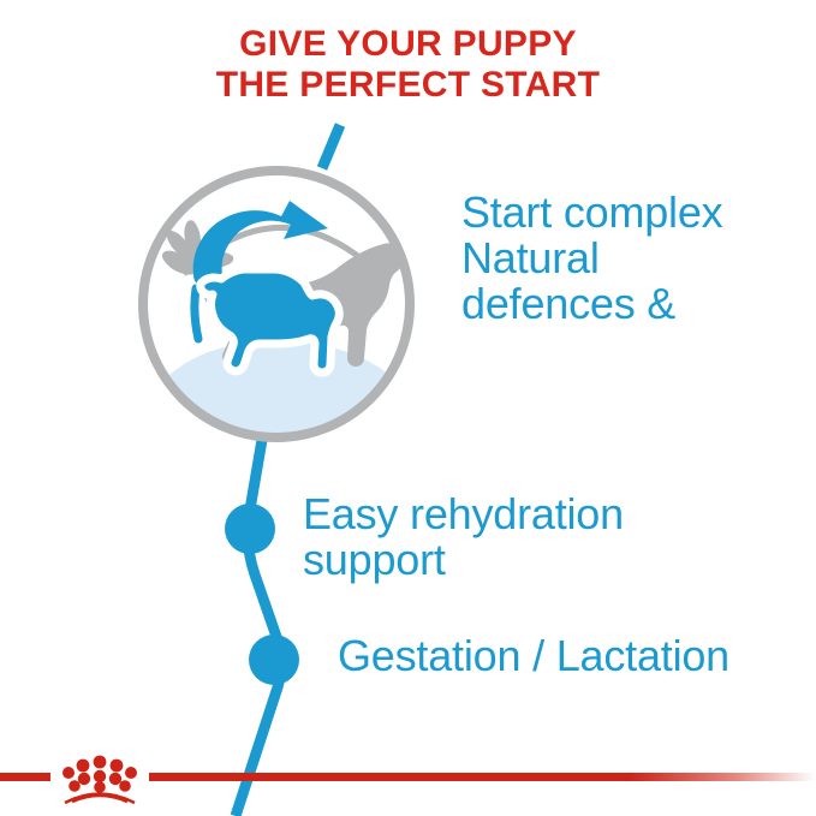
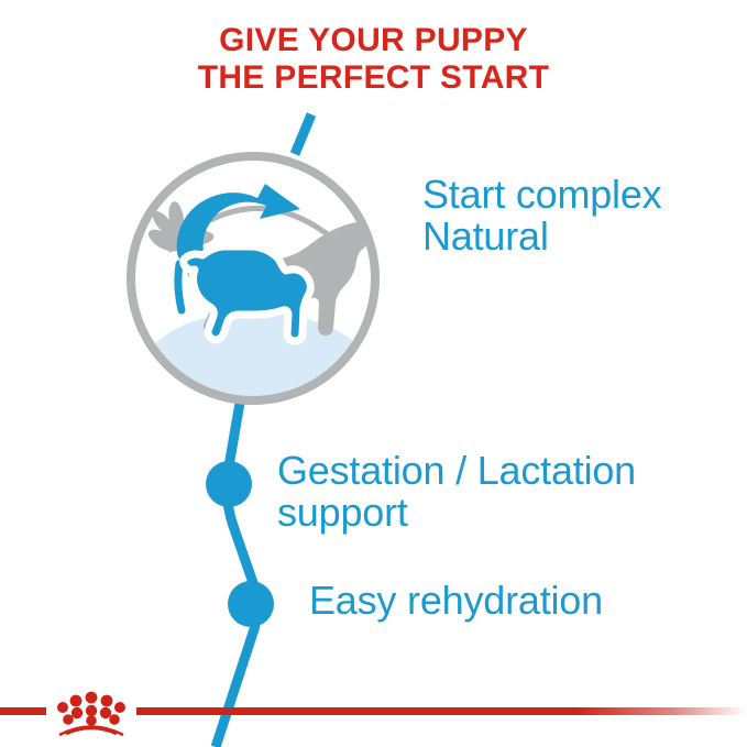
  GIVE YOUR PUPPY
  THE PERFECT START
  Start complex
  Natural
- defences &
- Easy rehydration
+ Gestation / Lactation
  support
- Gestation / Lactation
+ Easy rehydration
